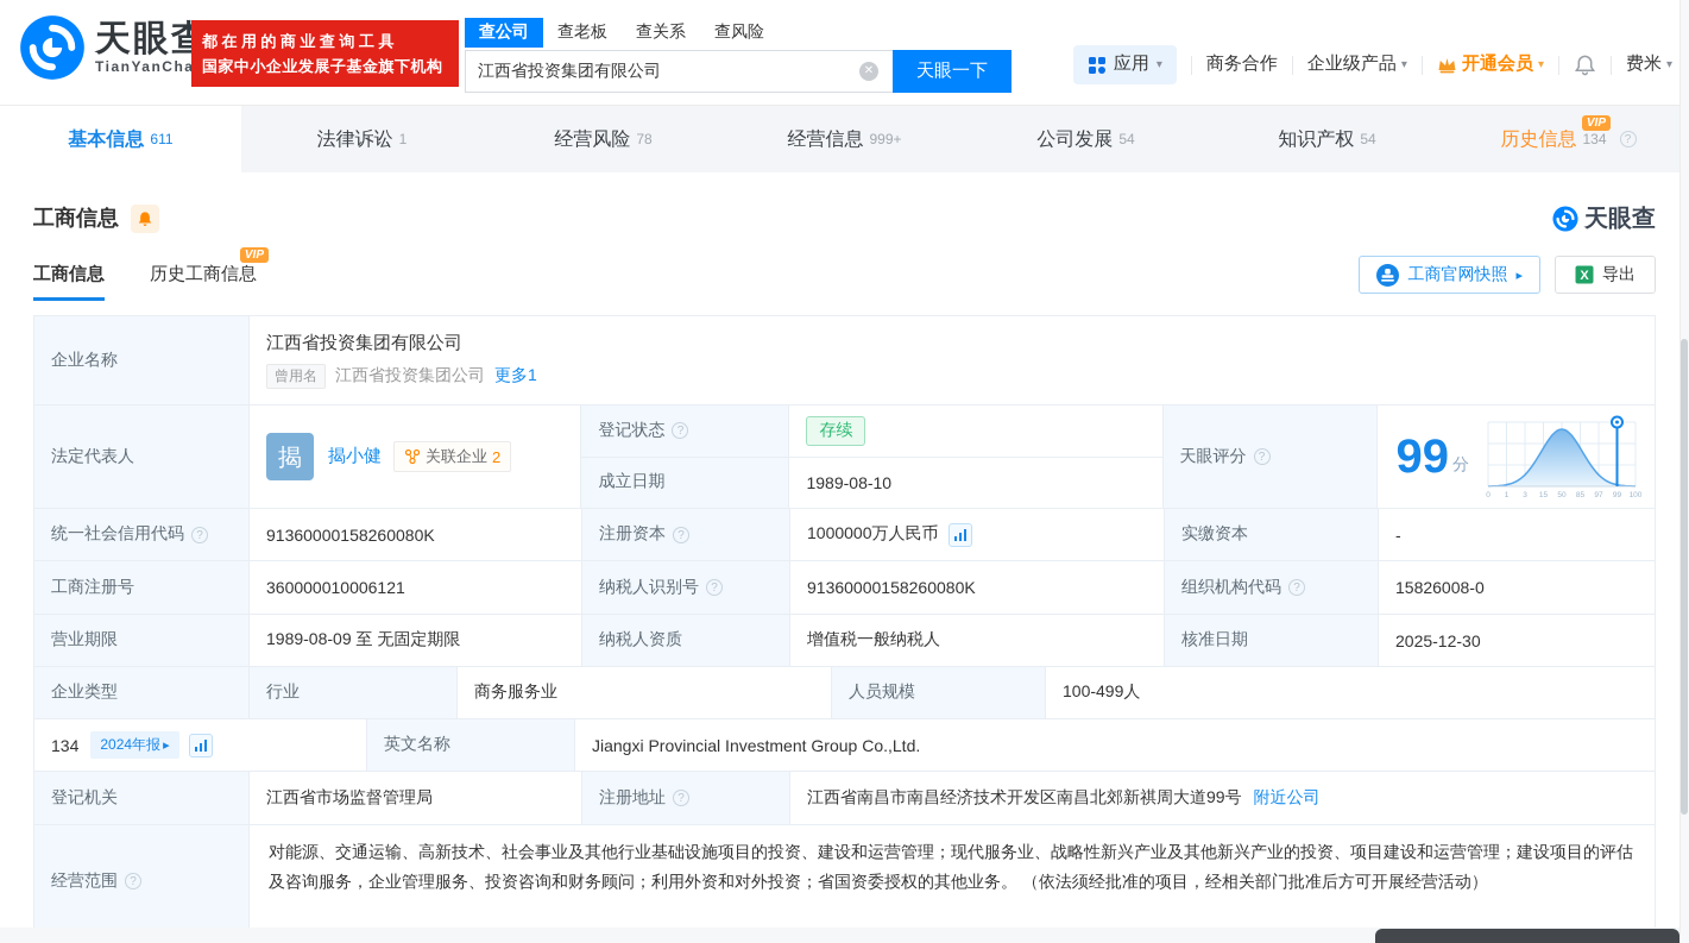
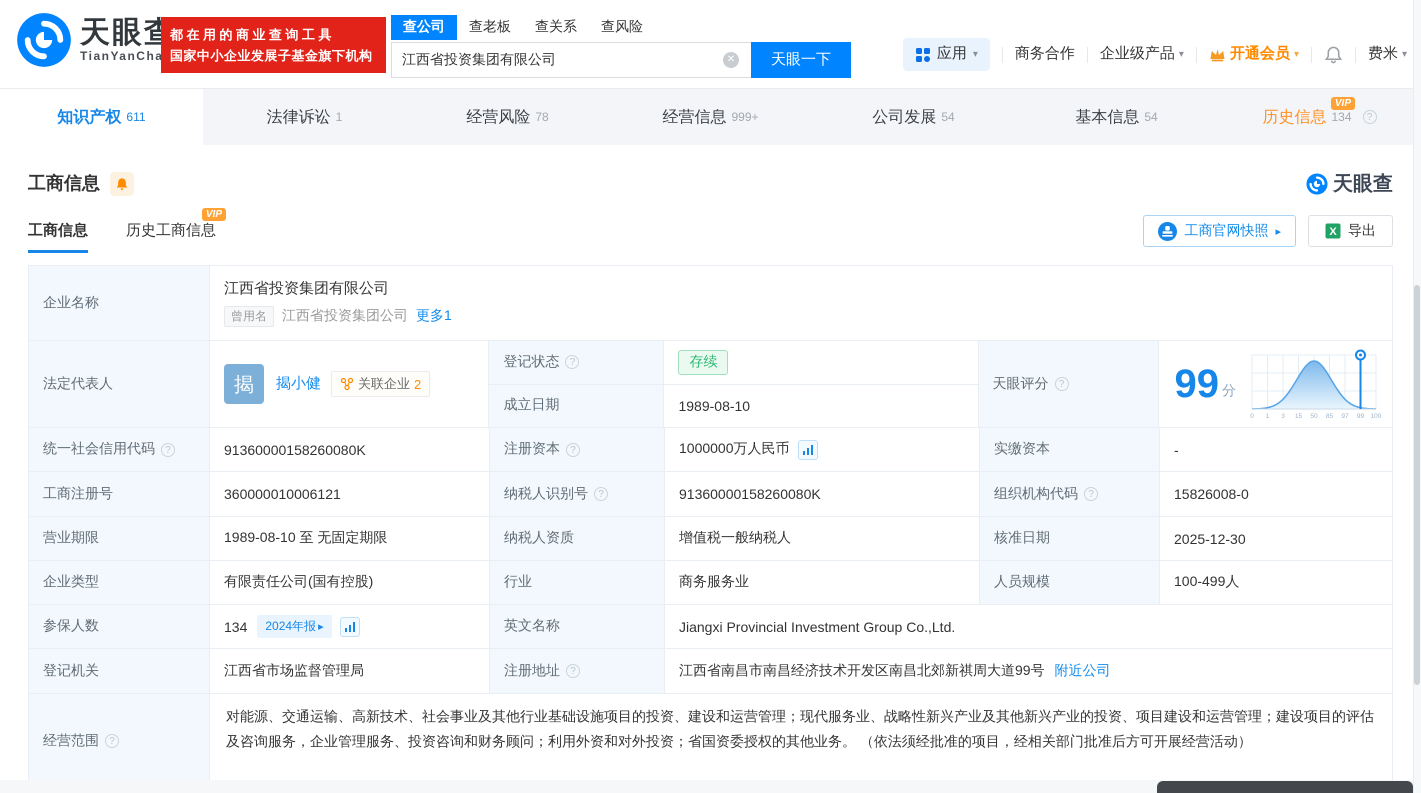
  天眼查
  TianYanCha
  都在用的商业查询工具
  国家中小企业发展子基金旗下机构
  查公司
  查老板
  查关系
  查风险
  江西省投资集团有限公司
  ✕
  天眼一下
  应用
  ▾
  商务合作
  企业级产品
  ▾
  开通会员
  ▾
  费米
  ▾
- 基本信息
+ 知识产权
  611
  法律诉讼
  1
  经营风险
  78
  经营信息
  999+
  公司发展
  54
- 知识产权
+ 基本信息
  54
  VIP
  历史信息
  134
  ?
  工商信息
  天眼查
  工商信息
  历史工商信息
  VIP
  工商官网快照
  ▸
  X
  导出
  企业名称
  江西省投资集团有限公司
  曾用名
  江西省投资集团公司
  更多1
  法定代表人
  揭
  揭小健
  关联企业
  2
  登记状态
  ?
  存续
  成立日期
  1989-08-10
  天眼评分
  ?
  99
  分
  统一社会信用代码
  ?
  91360000158260080K
  注册资本
  ?
  1000000万人民币
  实缴资本
  -
  工商注册号
  360000010006121
  纳税人识别号
  ?
  91360000158260080K
  组织机构代码
  ?
  15826008-0
  营业期限
- 1989-08-09 至 无固定期限
+ 1989-08-10 至 无固定期限
  纳税人资质
  增值税一般纳税人
  核准日期
  2025-12-30
  企业类型
+ 有限责任公司(国有控股)
  行业
  商务服务业
  人员规模
  100-499人
+ 参保人数
  134
  2024年报
  ▸
  英文名称
  Jiangxi Provincial Investment Group Co.,Ltd.
  登记机关
  江西省市场监督管理局
  注册地址
  ?
  江西省南昌市南昌经济技术开发区南昌北郊新祺周大道99号
  附近公司
  经营范围
  ?
  对能源、交通运输、高新技术、社会事业及其他行业基础设施项目的投资、建设和运营管理；现代服务业、战略性新兴产业及其他新兴产业的投资、项目建设和运营管理；建设项目的评估及咨询服务，企业管理服务、投资咨询和财务顾问；利用外资和对外投资；省国资委授权的其他业务。 （依法须经批准的项目，经相关部门批准后方可开展经营活动）
